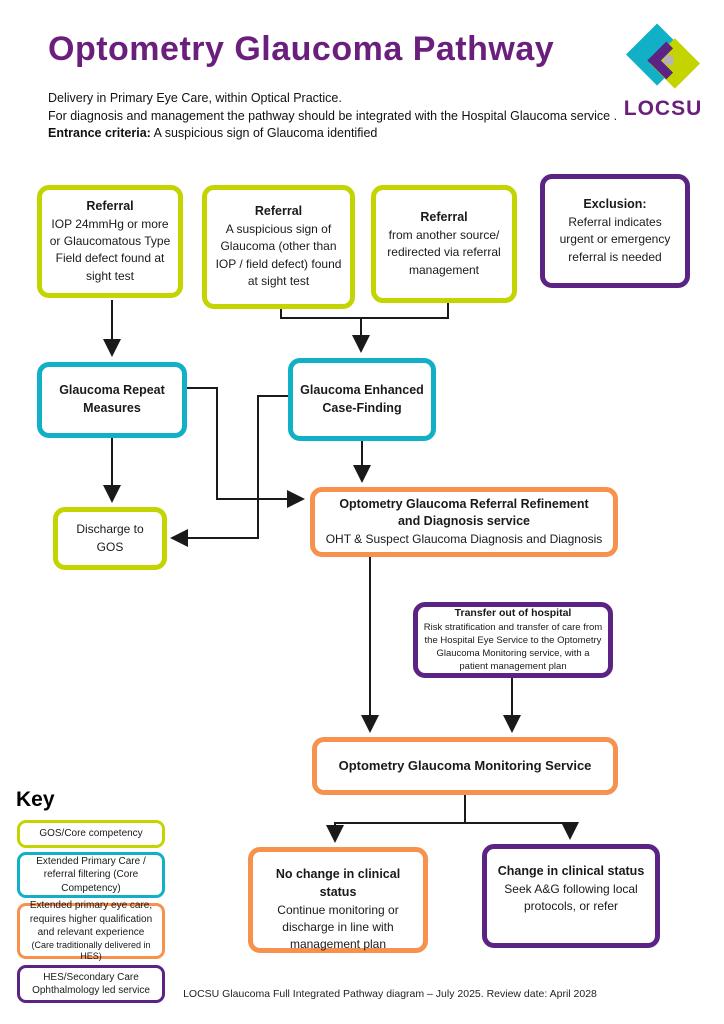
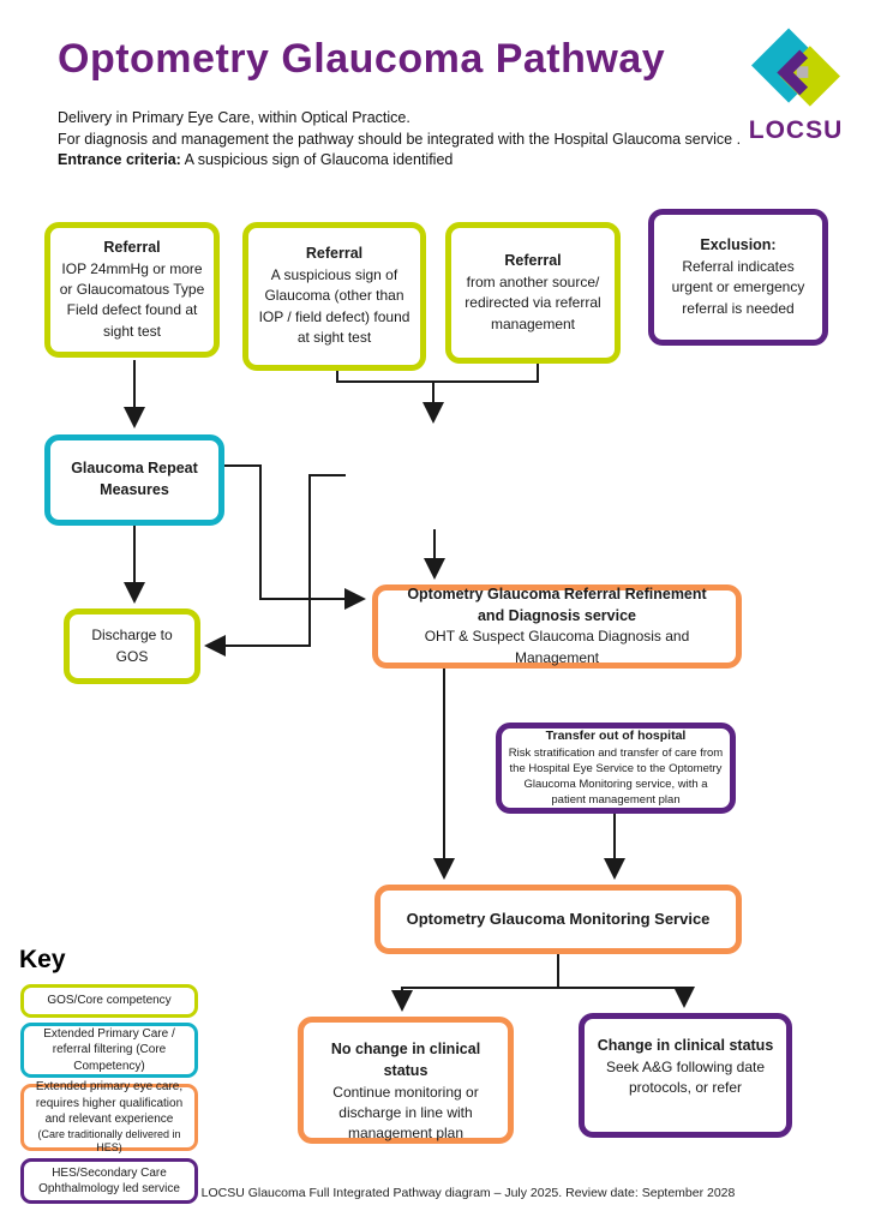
  Optometry Glaucoma Pathway
  Delivery in Primary Eye Care, within Optical Practice.
  For diagnosis and management the pathway should be integrated with the Hospital Glaucoma service .
  Entrance criteria: A suspicious sign of Glaucoma identified
  LOCSU
  Referral
  IOP 24mmHg or more or Glaucomatous Type Field defect found at sight test
  Referral
  A suspicious sign of Glaucoma (other than IOP / field defect) found at sight test
  Referral
  from another source/ redirected via referral management
  Exclusion:
  Referral indicates urgent or emergency referral is needed
  Glaucoma Repeat Measures
- Glaucoma Enhanced Case-Finding
  Discharge to GOS
  Optometry Glaucoma Referral Refinement and Diagnosis service
- OHT & Suspect Glaucoma Diagnosis and Diagnosis
+ OHT & Suspect Glaucoma Diagnosis and Management
  Transfer out of hospital
  Risk stratification and transfer of care from the Hospital Eye Service to the Optometry Glaucoma Monitoring service, with a patient management plan
  Optometry Glaucoma Monitoring Service
  No change in clinical status
  Continue monitoring or discharge in line with management plan
  Change in clinical status
- Seek A&G following local protocols, or refer
+ Seek A&G following date protocols, or refer
  Key
  GOS/Core competency
  Extended Primary Care / referral filtering (Core Competency)
  Extended primary eye care, requires higher qualification and relevant experience
  (Care traditionally delivered in HES)
  HES/Secondary Care Ophthalmology led service
- LOCSU Glaucoma Full Integrated Pathway diagram – July 2025. Review date: April 2028
+ LOCSU Glaucoma Full Integrated Pathway diagram – July 2025. Review date: September 2028
